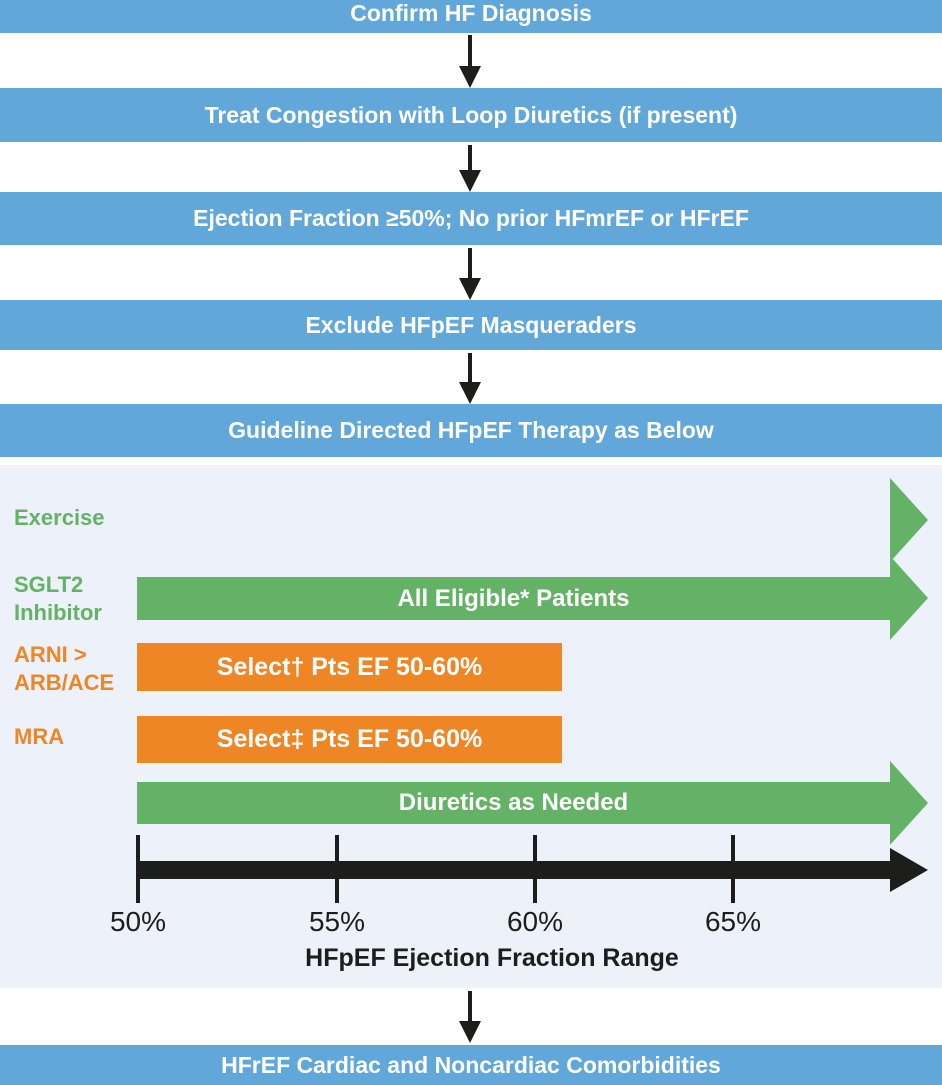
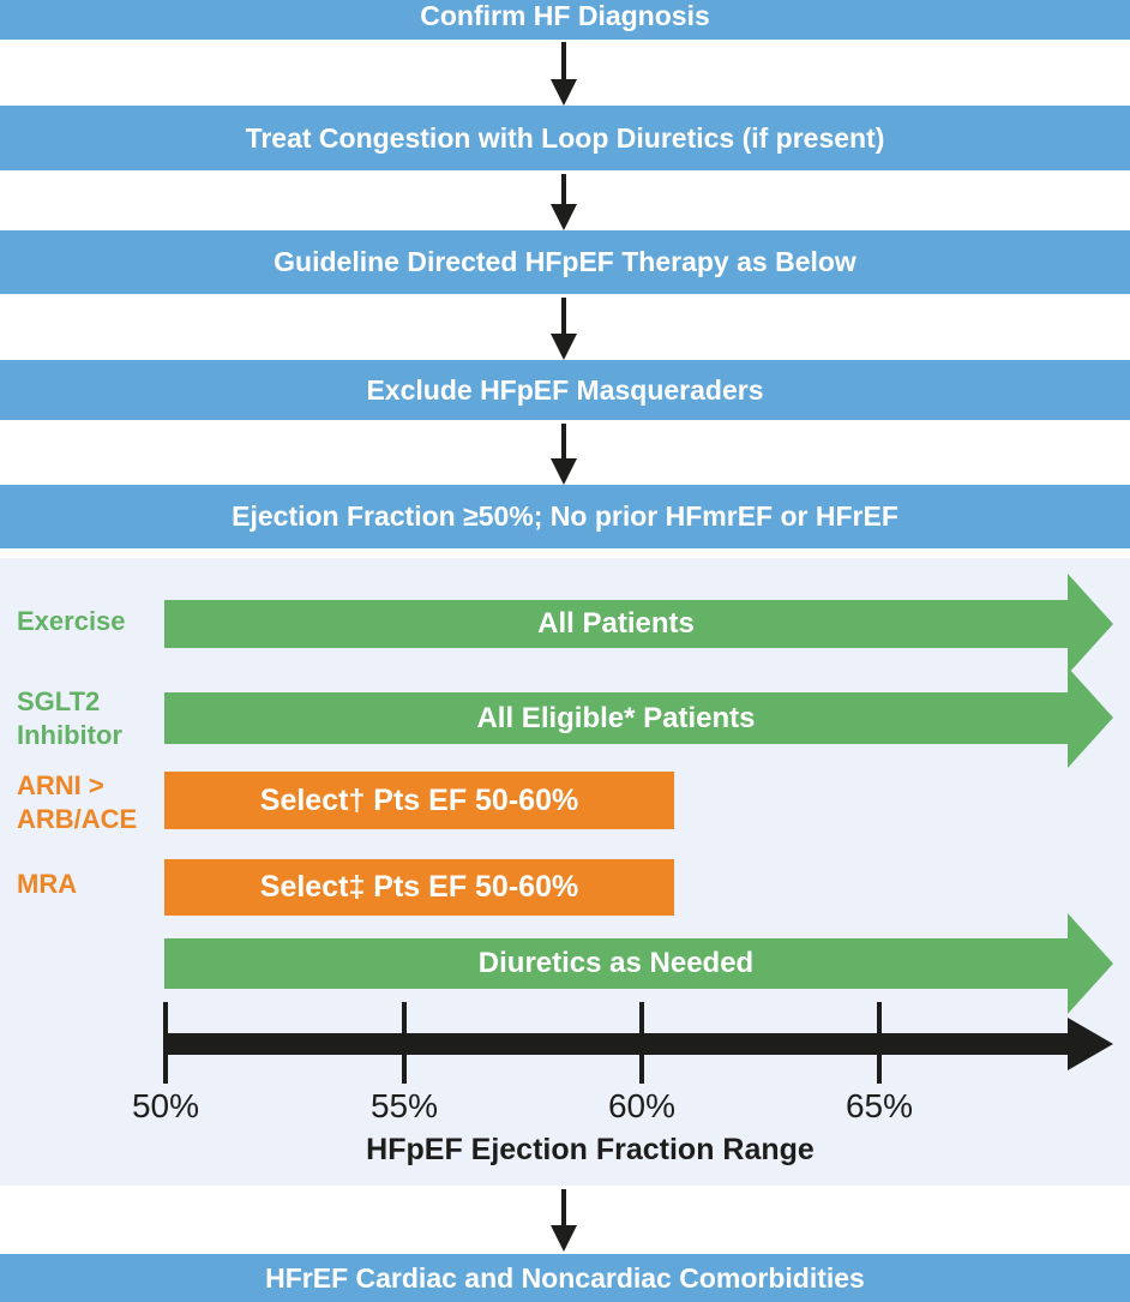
  Confirm HF Diagnosis
  Treat Congestion with Loop Diuretics (if present)
- Ejection Fraction ≥50%; No prior HFmrEF or HFrEF
+ Guideline Directed HFpEF Therapy as Below
  Exclude HFpEF Masqueraders
- Guideline Directed HFpEF Therapy as Below
+ Ejection Fraction ≥50%; No prior HFmrEF or HFrEF
  Exercise
+ All Patients
  SGLT2
  Inhibitor
  All Eligible* Patients
  ARNI >
  ARB/ACE
  Select† Pts EF 50-60%
  MRA
  Select‡ Pts EF 50-60%
  Diuretics as Needed
  50%
  55%
  60%
  65%
  HFpEF Ejection Fraction Range
  HFrEF Cardiac and Noncardiac Comorbidities
